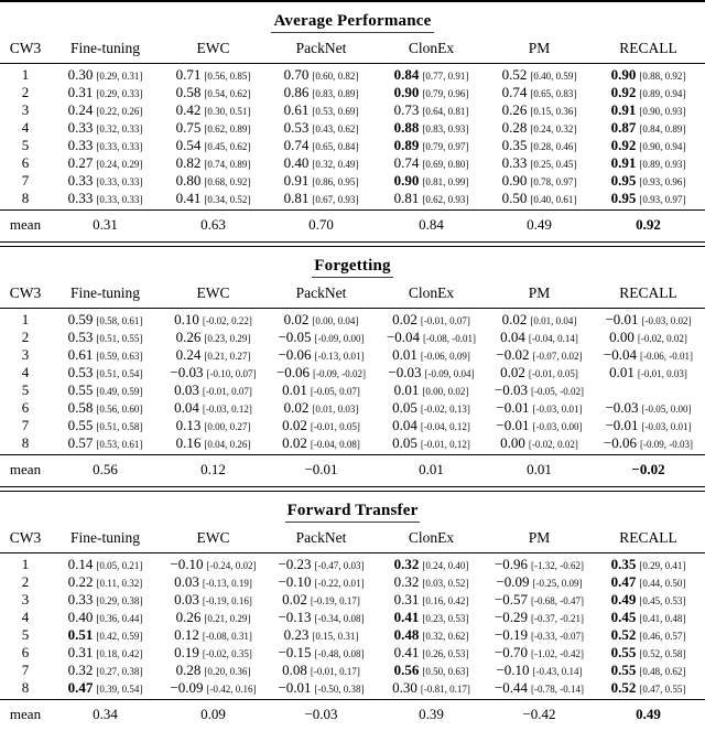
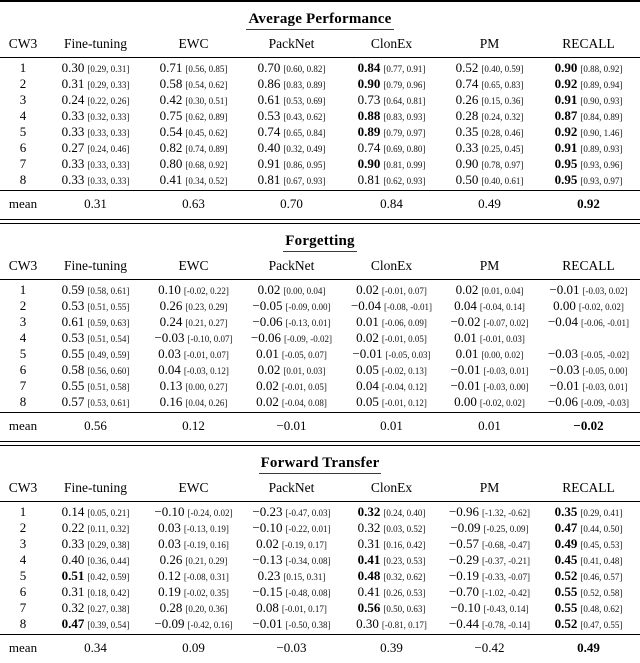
  Average Performance
  CW3
  Fine-tuning
  EWC
  PackNet
  ClonEx
  PM
  RECALL
  1
  0.30 [0.29, 0.31]
  0.71 [0.56, 0.85]
  0.70 [0.60, 0.82]
  0.84 [0.77, 0.91]
  0.52 [0.40, 0.59]
  0.90 [0.88, 0.92]
  2
  0.31 [0.29, 0.33]
  0.58 [0.54, 0.62]
  0.86 [0.83, 0.89]
  0.90 [0.79, 0.96]
  0.74 [0.65, 0.83]
  0.92 [0.89, 0.94]
  3
  0.24 [0.22, 0.26]
  0.42 [0.30, 0.51]
  0.61 [0.53, 0.69]
  0.73 [0.64, 0.81]
  0.26 [0.15, 0.36]
  0.91 [0.90, 0.93]
  4
  0.33 [0.32, 0.33]
  0.75 [0.62, 0.89]
  0.53 [0.43, 0.62]
  0.88 [0.83, 0.93]
  0.28 [0.24, 0.32]
  0.87 [0.84, 0.89]
  5
  0.33 [0.33, 0.33]
  0.54 [0.45, 0.62]
  0.74 [0.65, 0.84]
  0.89 [0.79, 0.97]
  0.35 [0.28, 0.46]
- 0.92 [0.90, 0.94]
+ 0.92 [0.90, 1.46]
  6
- 0.27 [0.24, 0.29]
+ 0.27 [0.24, 0.46]
  0.82 [0.74, 0.89]
  0.40 [0.32, 0.49]
  0.74 [0.69, 0.80]
  0.33 [0.25, 0.45]
  0.91 [0.89, 0.93]
  7
  0.33 [0.33, 0.33]
  0.80 [0.68, 0.92]
  0.91 [0.86, 0.95]
  0.90 [0.81, 0.99]
  0.90 [0.78, 0.97]
  0.95 [0.93, 0.96]
  8
  0.33 [0.33, 0.33]
  0.41 [0.34, 0.52]
  0.81 [0.67, 0.93]
  0.81 [0.62, 0.93]
  0.50 [0.40, 0.61]
  0.95 [0.93, 0.97]
  mean
  0.31
  0.63
  0.70
  0.84
  0.49
  0.92
  Forgetting
  CW3
  Fine-tuning
  EWC
  PackNet
  ClonEx
  PM
  RECALL
  1
  0.59 [0.58, 0.61]
  0.10 [-0.02, 0.22]
  0.02 [0.00, 0.04]
  0.02 [-0.01, 0.07]
  0.02 [0.01, 0.04]
  −0.01 [-0.03, 0.02]
  2
  0.53 [0.51, 0.55]
  0.26 [0.23, 0.29]
  −0.05 [-0.09, 0.00]
  −0.04 [-0.08, -0.01]
  0.04 [-0.04, 0.14]
  0.00 [-0.02, 0.02]
  3
  0.61 [0.59, 0.63]
  0.24 [0.21, 0.27]
  −0.06 [-0.13, 0.01]
  0.01 [-0.06, 0.09]
  −0.02 [-0.07, 0.02]
  −0.04 [-0.06, -0.01]
  4
  0.53 [0.51, 0.54]
  −0.03 [-0.10, 0.07]
  −0.06 [-0.09, -0.02]
- −0.03 [-0.09, 0.04]
  0.02 [-0.01, 0.05]
  0.01 [-0.01, 0.03]
  5
  0.55 [0.49, 0.59]
  0.03 [-0.01, 0.07]
  0.01 [-0.05, 0.07]
+ −0.01 [-0.05, 0.03]
  0.01 [0.00, 0.02]
  −0.03 [-0.05, -0.02]
  6
  0.58 [0.56, 0.60]
  0.04 [-0.03, 0.12]
  0.02 [0.01, 0.03]
  0.05 [-0.02, 0.13]
  −0.01 [-0.03, 0.01]
  −0.03 [-0.05, 0.00]
  7
  0.55 [0.51, 0.58]
  0.13 [0.00, 0.27]
  0.02 [-0.01, 0.05]
  0.04 [-0.04, 0.12]
  −0.01 [-0.03, 0.00]
  −0.01 [-0.03, 0.01]
  8
  0.57 [0.53, 0.61]
  0.16 [0.04, 0.26]
  0.02 [-0.04, 0.08]
  0.05 [-0.01, 0.12]
  0.00 [-0.02, 0.02]
  −0.06 [-0.09, -0.03]
  mean
  0.56
  0.12
  −0.01
  0.01
  0.01
  −0.02
  Forward Transfer
  CW3
  Fine-tuning
  EWC
  PackNet
  ClonEx
  PM
  RECALL
  1
  0.14 [0.05, 0.21]
  −0.10 [-0.24, 0.02]
  −0.23 [-0.47, 0.03]
  0.32 [0.24, 0.40]
  −0.96 [-1.32, -0.62]
  0.35 [0.29, 0.41]
  2
  0.22 [0.11, 0.32]
  0.03 [-0.13, 0.19]
  −0.10 [-0.22, 0.01]
  0.32 [0.03, 0.52]
  −0.09 [-0.25, 0.09]
  0.47 [0.44, 0.50]
  3
  0.33 [0.29, 0.38]
  0.03 [-0.19, 0.16]
  0.02 [-0.19, 0.17]
  0.31 [0.16, 0.42]
  −0.57 [-0.68, -0.47]
  0.49 [0.45, 0.53]
  4
  0.40 [0.36, 0.44]
  0.26 [0.21, 0.29]
  −0.13 [-0.34, 0.08]
  0.41 [0.23, 0.53]
  −0.29 [-0.37, -0.21]
  0.45 [0.41, 0.48]
  5
  0.51 [0.42, 0.59]
  0.12 [-0.08, 0.31]
  0.23 [0.15, 0.31]
  0.48 [0.32, 0.62]
  −0.19 [-0.33, -0.07]
  0.52 [0.46, 0.57]
  6
  0.31 [0.18, 0.42]
  0.19 [-0.02, 0.35]
  −0.15 [-0.48, 0.08]
  0.41 [0.26, 0.53]
  −0.70 [-1.02, -0.42]
  0.55 [0.52, 0.58]
  7
  0.32 [0.27, 0.38]
  0.28 [0.20, 0.36]
  0.08 [-0.01, 0.17]
  0.56 [0.50, 0.63]
  −0.10 [-0.43, 0.14]
  0.55 [0.48, 0.62]
  8
  0.47 [0.39, 0.54]
  −0.09 [-0.42, 0.16]
  −0.01 [-0.50, 0.38]
  0.30 [-0.81, 0.17]
  −0.44 [-0.78, -0.14]
  0.52 [0.47, 0.55]
  mean
  0.34
  0.09
  −0.03
  0.39
  −0.42
  0.49
